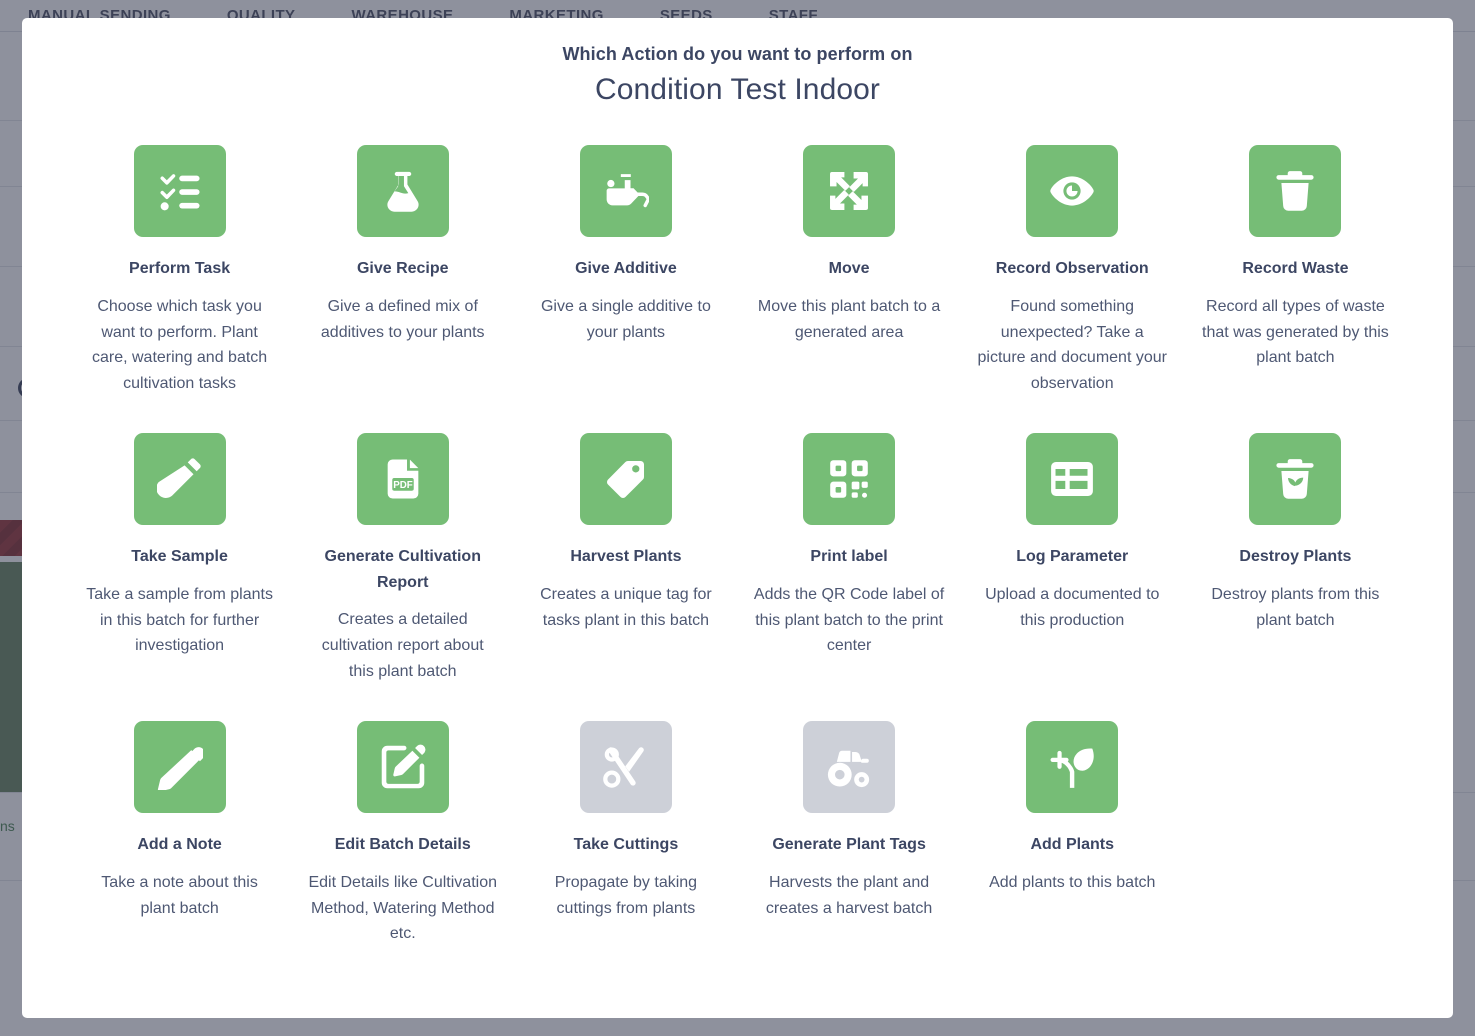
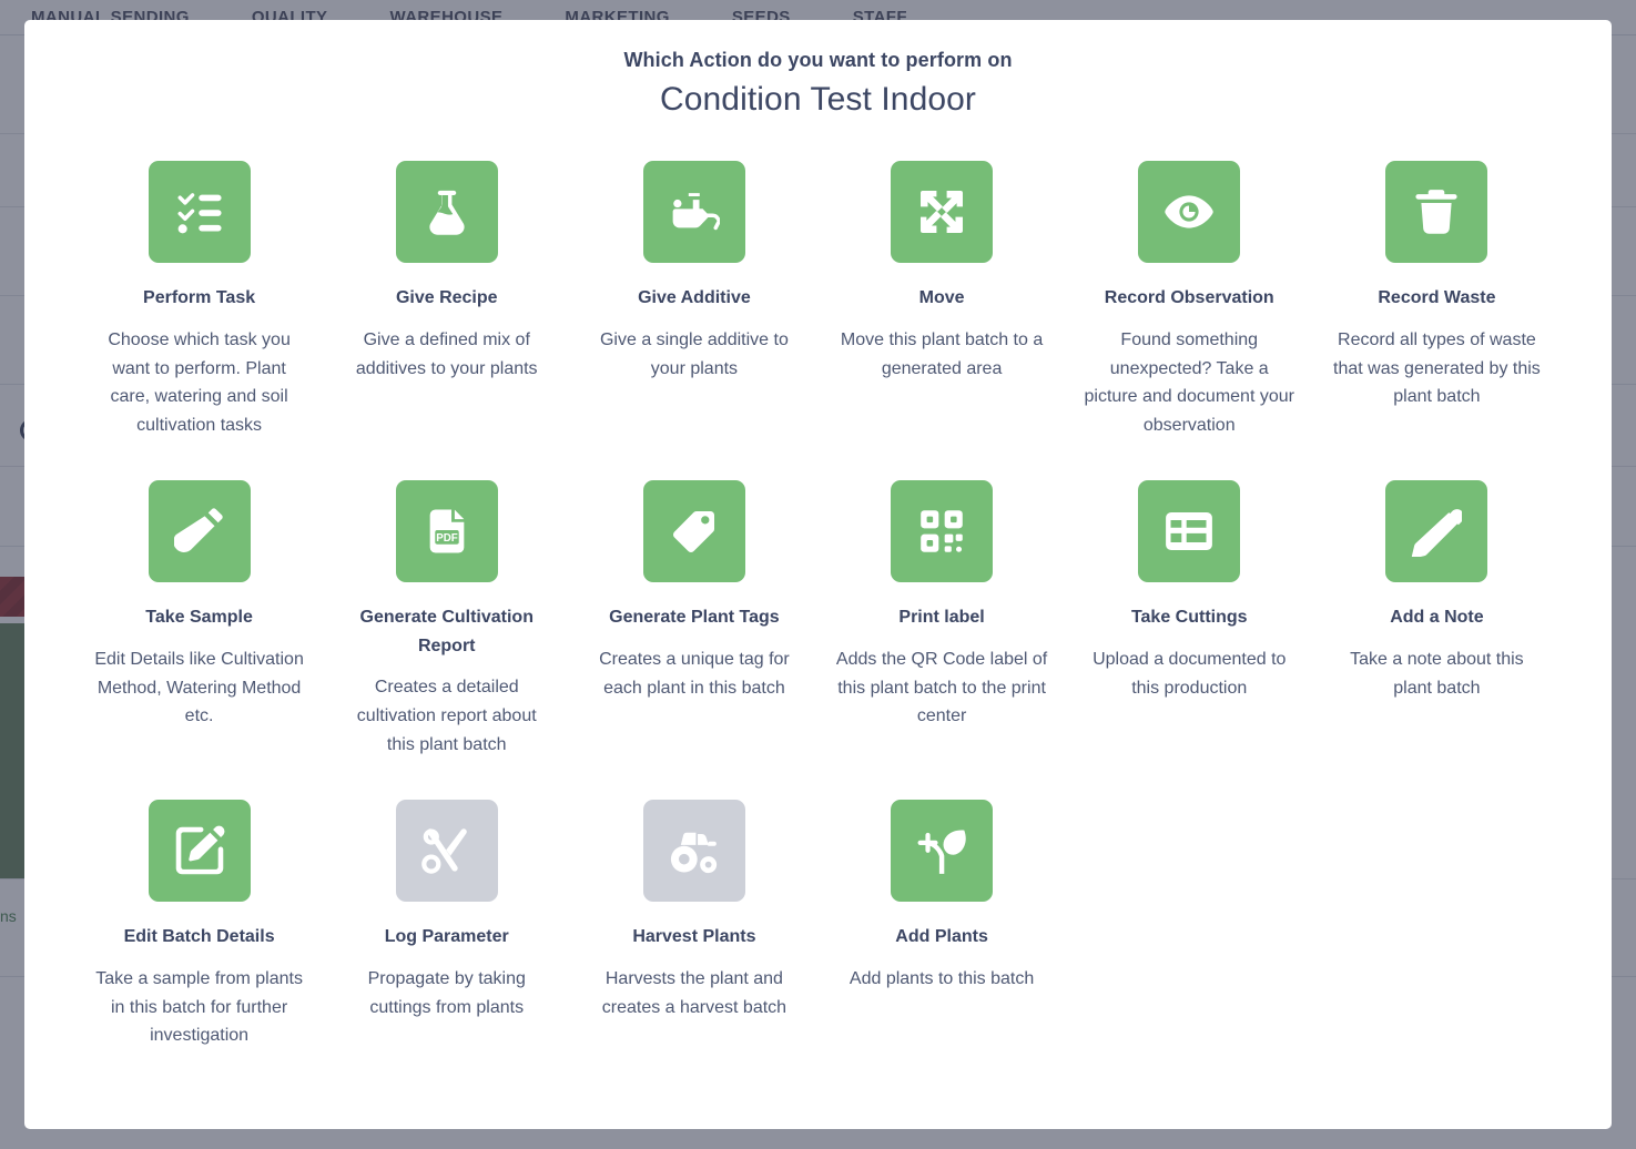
  MANUAL SENDING
  QUALITY
  WAREHOUSE
  MARKETING
  SEEDS
  STAFF
  ns
  Which Action do you want to perform on
  Condition Test Indoor
  Perform Task
- Choose which task you want to perform. Plant care, watering and batch cultivation tasks
+ Choose which task you want to perform. Plant care, watering and soil cultivation tasks
  Give Recipe
  Give a defined mix of additives to your plants
  Give Additive
  Give a single additive to your plants
  Move
  Move this plant batch to a generated area
  Record Observation
  Found something unexpected? Take a picture and document your observation
  Record Waste
  Record all types of waste that was generated by this plant batch
  Take Sample
- Take a sample from plants in this batch for further investigation
+ Edit Details like Cultivation Method, Watering Method etc.
  PDF
  Generate Cultivation Report
  Creates a detailed cultivation report about this plant batch
- Harvest Plants
+ Generate Plant Tags
- Creates a unique tag for tasks plant in this batch
+ Creates a unique tag for each plant in this batch
  Print label
  Adds the QR Code label of this plant batch to the print center
- Log Parameter
+ Take Cuttings
  Upload a documented to this production
- Destroy Plants
- Destroy plants from this plant batch
  Add a Note
  Take a note about this plant batch
  Edit Batch Details
- Edit Details like Cultivation Method, Watering Method etc.
+ Take a sample from plants in this batch for further investigation
- Take Cuttings
+ Log Parameter
  Propagate by taking cuttings from plants
- Generate Plant Tags
+ Harvest Plants
  Harvests the plant and creates a harvest batch
  Add Plants
  Add plants to this batch
